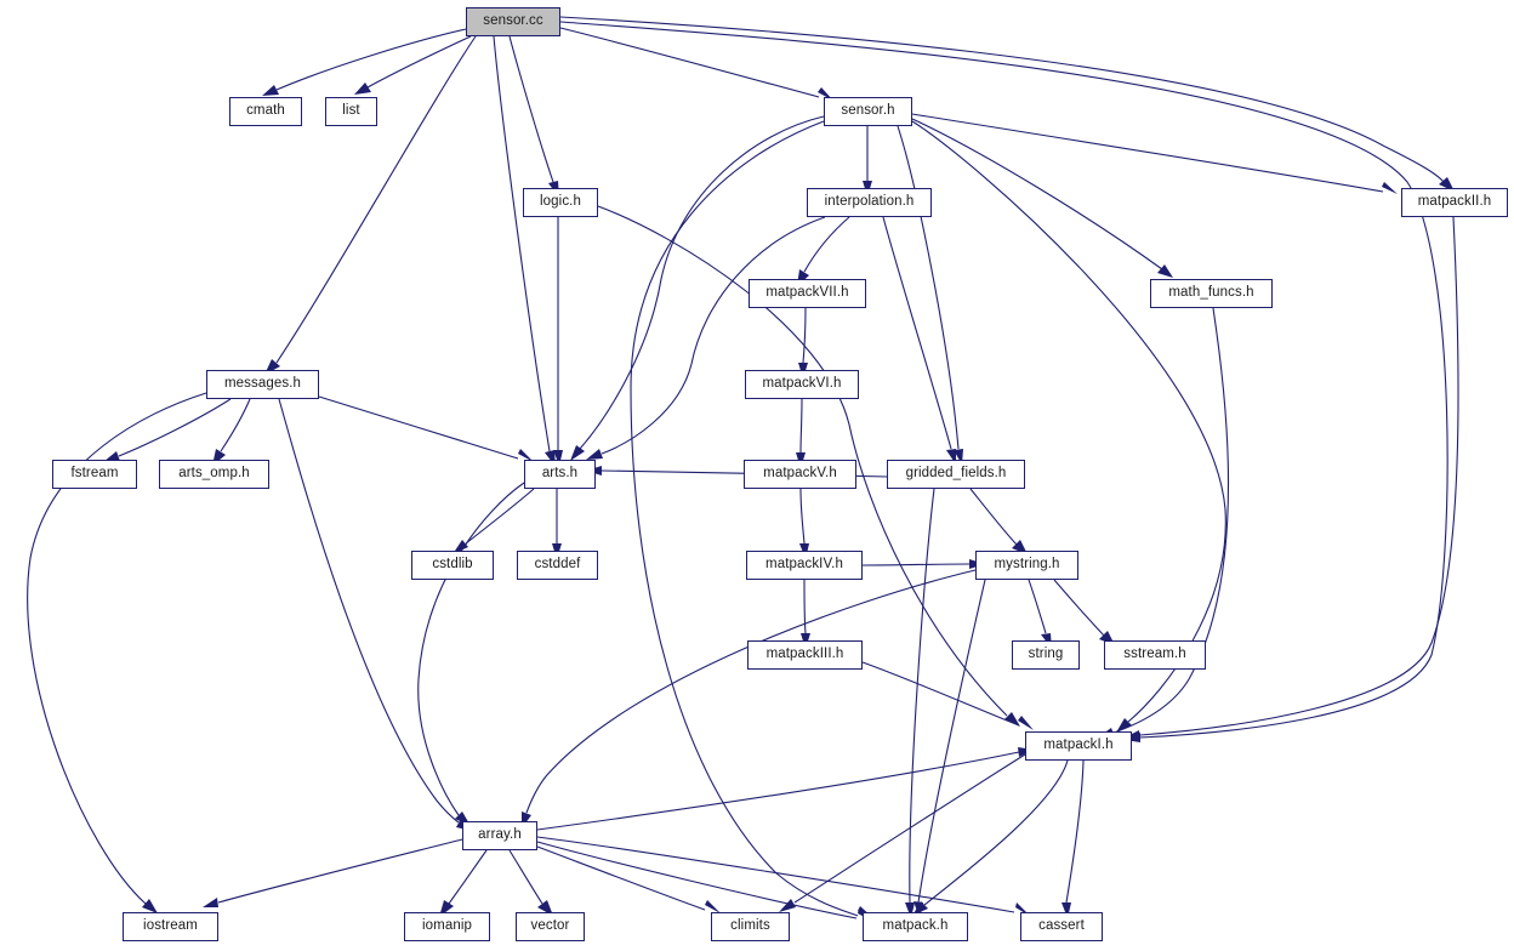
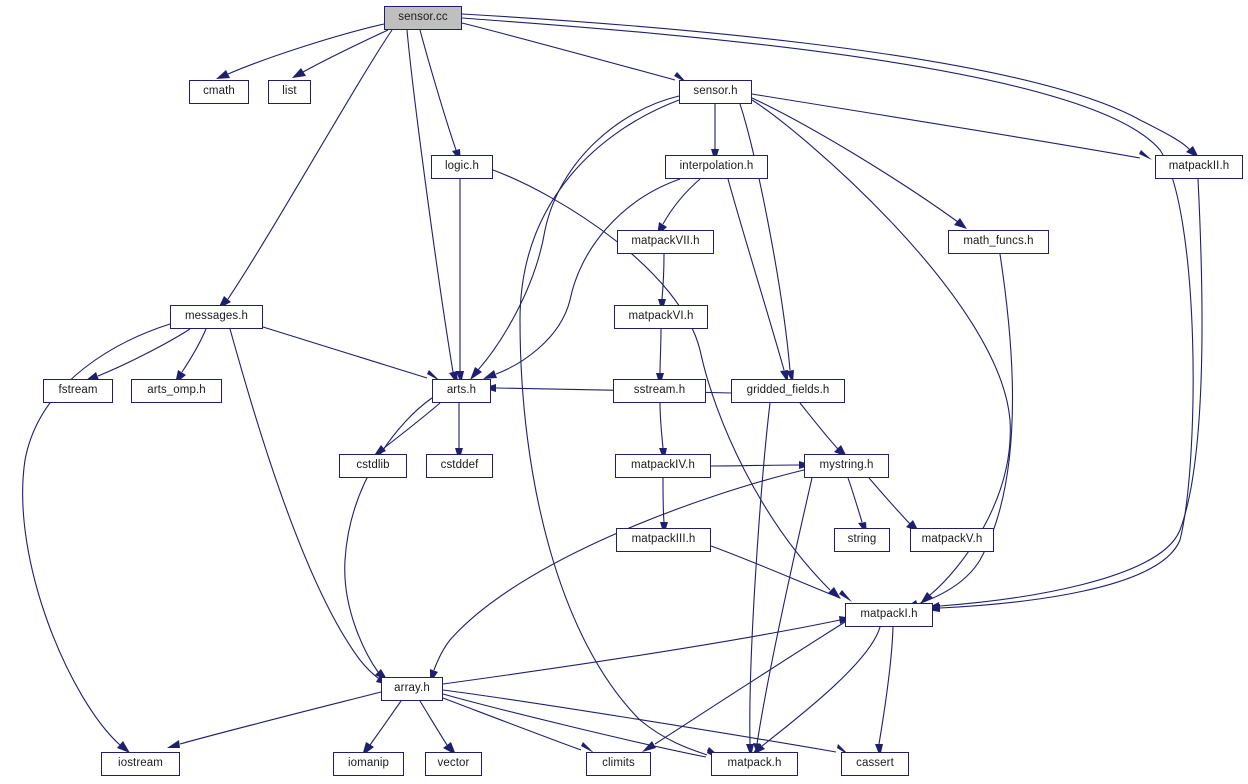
  sensor.cc
  cmath
  list
  sensor.h
  matpackII.h
  logic.h
  interpolation.h
  matpackVII.h
  math_funcs.h
  matpackVI.h
  messages.h
  fstream
  arts_omp.h
  arts.h
- matpackV.h
+ sstream.h
  gridded_fields.h
  cstdlib
  cstddef
  matpackIV.h
  mystring.h
  matpackIII.h
  string
- sstream.h
+ matpackV.h
  matpackI.h
  array.h
  iostream
  iomanip
  vector
  climits
  matpack.h
  cassert
